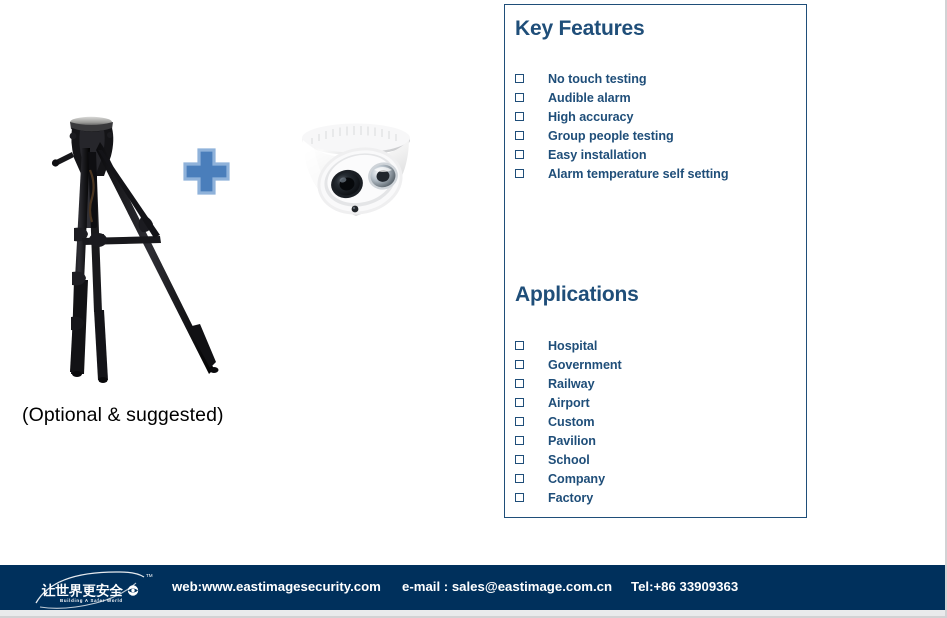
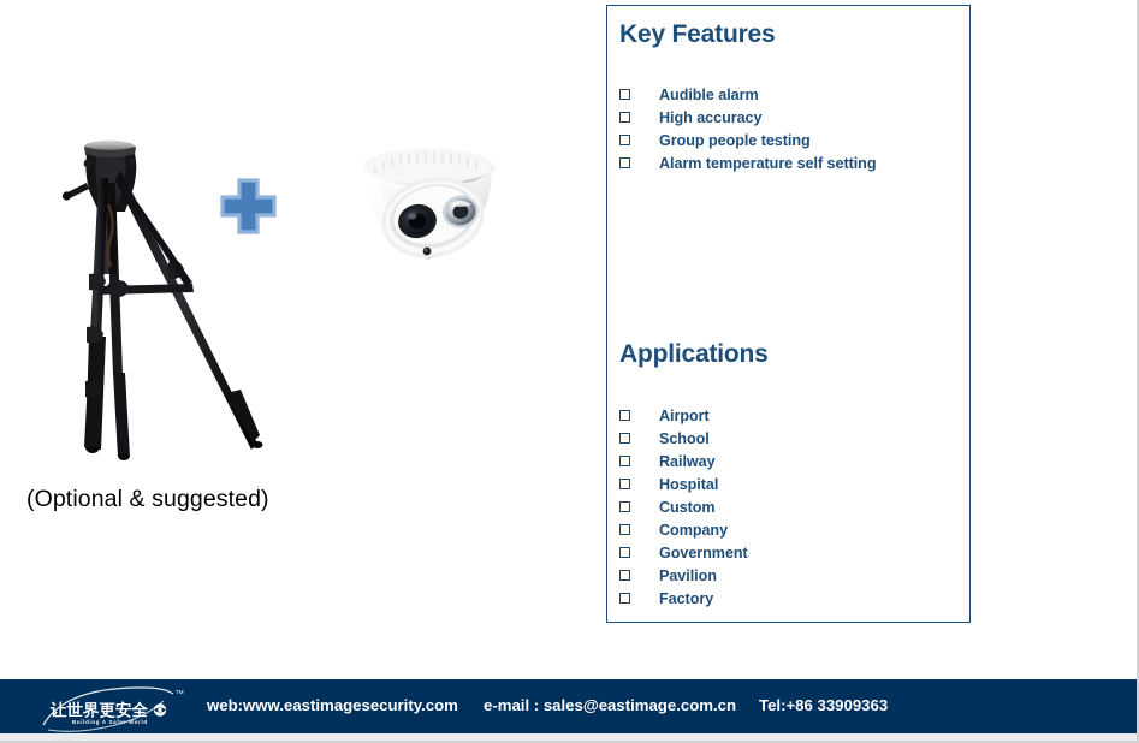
  (Optional & suggested)
  Key Features
- No touch testing
  Audible alarm
  High accuracy
  Group people testing
- Easy installation
  Alarm temperature self setting
  Applications
- Hospital
+ Airport
- Government
+ School
  Railway
- Airport
+ Hospital
  Custom
- Pavilion
+ Company
- School
+ Government
- Company
+ Pavilion
  Factory
  让世界更安全
  web:www.eastimagesecurity.com
  e-mail : sales@eastimage.com.cn
  Tel:+86 33909363
